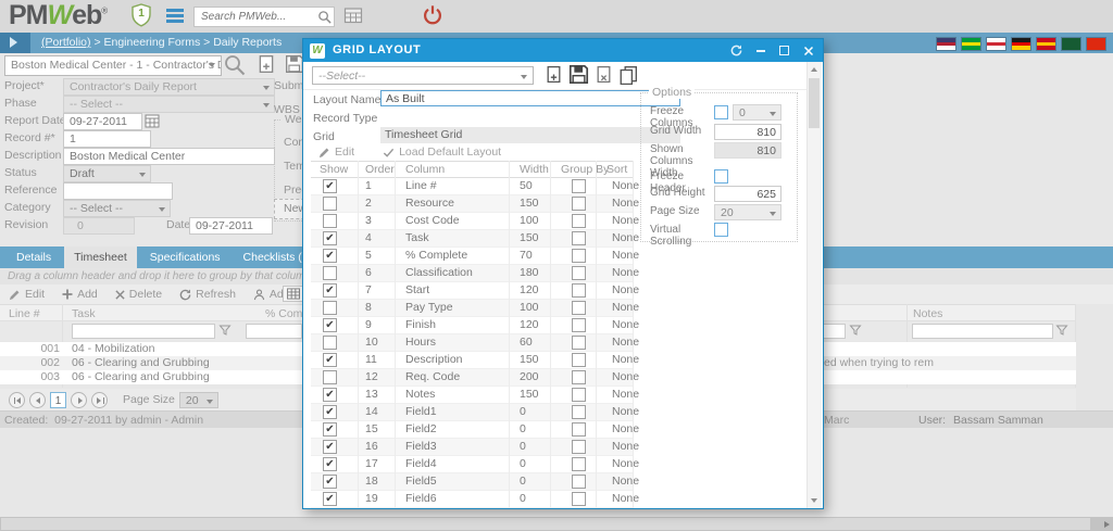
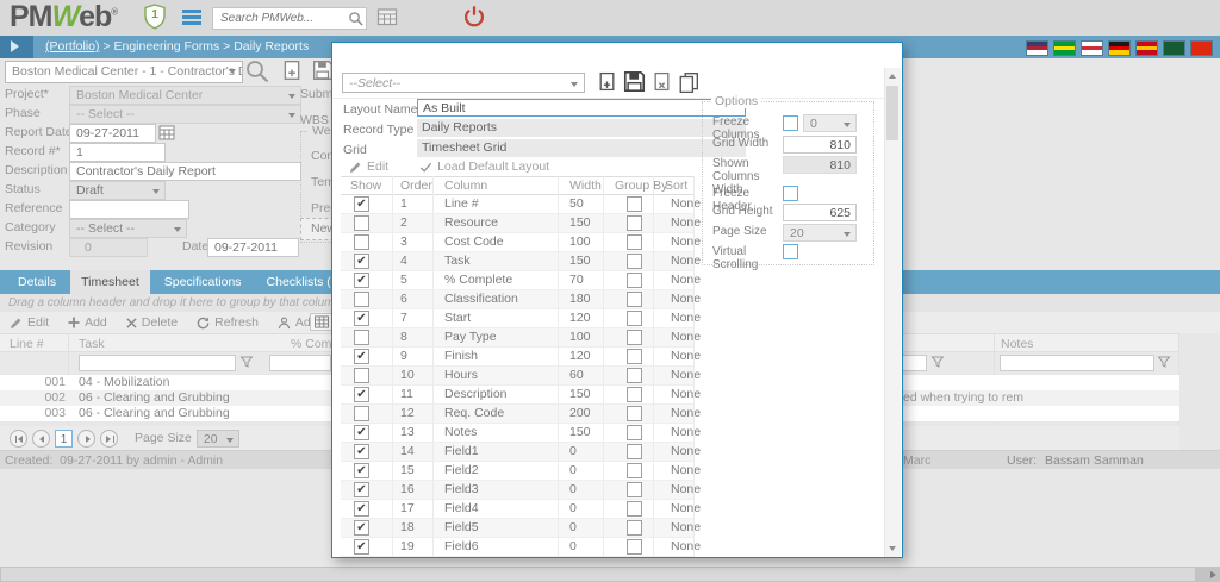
  PMWeb®
  1
  Search PMWeb...
  (Portfolio) > Engineering Forms > Daily Reports
  Boston Medical Center - 1 - Contractor's
  Project*
- Contractor's Daily Report
+ Boston Medical Center
  Phase
  -- Select --
  Report Dat
  09-27-2011
  Record #*
  1
  Description
- Boston Medical Center
+ Contractor's Daily Report
  Status
  Draft
  Reference
  Category
  -- Select --
  Revision
  0
  Date
  09-27-2011
  WBS
  Details
  Timesheet
  Specifications
  Checklists (
  Drag a column header and drop it here to group by that colum
  Edit
  Add
  Delete
  Refresh
  Line #
  Task
  Notes
  001
  04 - Mobilization
  002
  06 - Clearing and Grubbing
  ed when trying to rem
  003
  06 - Clearing and Grubbing
  1
  Page Size
  20
  Created: 09-27-2011 by admin - Admin
  Marc
  User:
  Bassam Samman
- W
- GRID LAYOUT
  --Select--
  Layout Name
  As Built
  Record Type
+ Daily Reports
  Grid
  Timesheet Grid
  Edit
  Load Default Layout
  Show
  Order
  Column
  Width
  Group By
  ✔
  1
  Line #
  50
  None
  2
  Resource
  150
  None
  3
  Cost Code
  100
  None
  ✔
  4
  Task
  150
  None
  ✔
  5
  % Complete
  70
  None
  6
  Classification
  180
  None
  ✔
  7
  Start
  120
  None
  8
  Pay Type
  100
  None
  ✔
  9
  Finish
  120
  None
  10
  Hours
  60
  None
  ✔
  11
  Description
  150
  None
  12
  Req. Code
  200
  None
  ✔
  13
  Notes
  150
  None
  ✔
  14
  Field1
  0
  None
  ✔
  15
  Field2
  0
  None
  ✔
  16
  Field3
  0
  None
  ✔
  17
  Field4
  0
  None
  ✔
  18
  Field5
  0
  None
  ✔
  19
  Field6
  0
  None
  Options
  Freeze Columns
  0
  Grid Width
  810
  Shown Columns Width
  810
  Freeze Header
  Grid Height
  625
  Page Size
  20
  Virtual Scrolling
